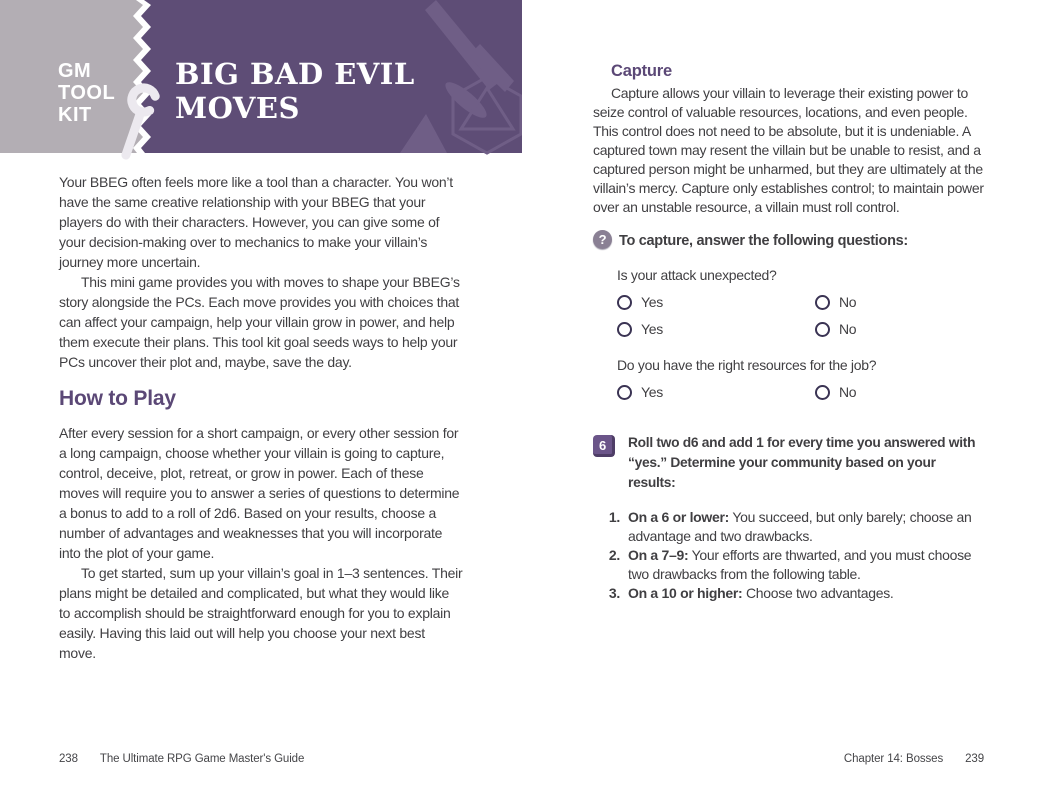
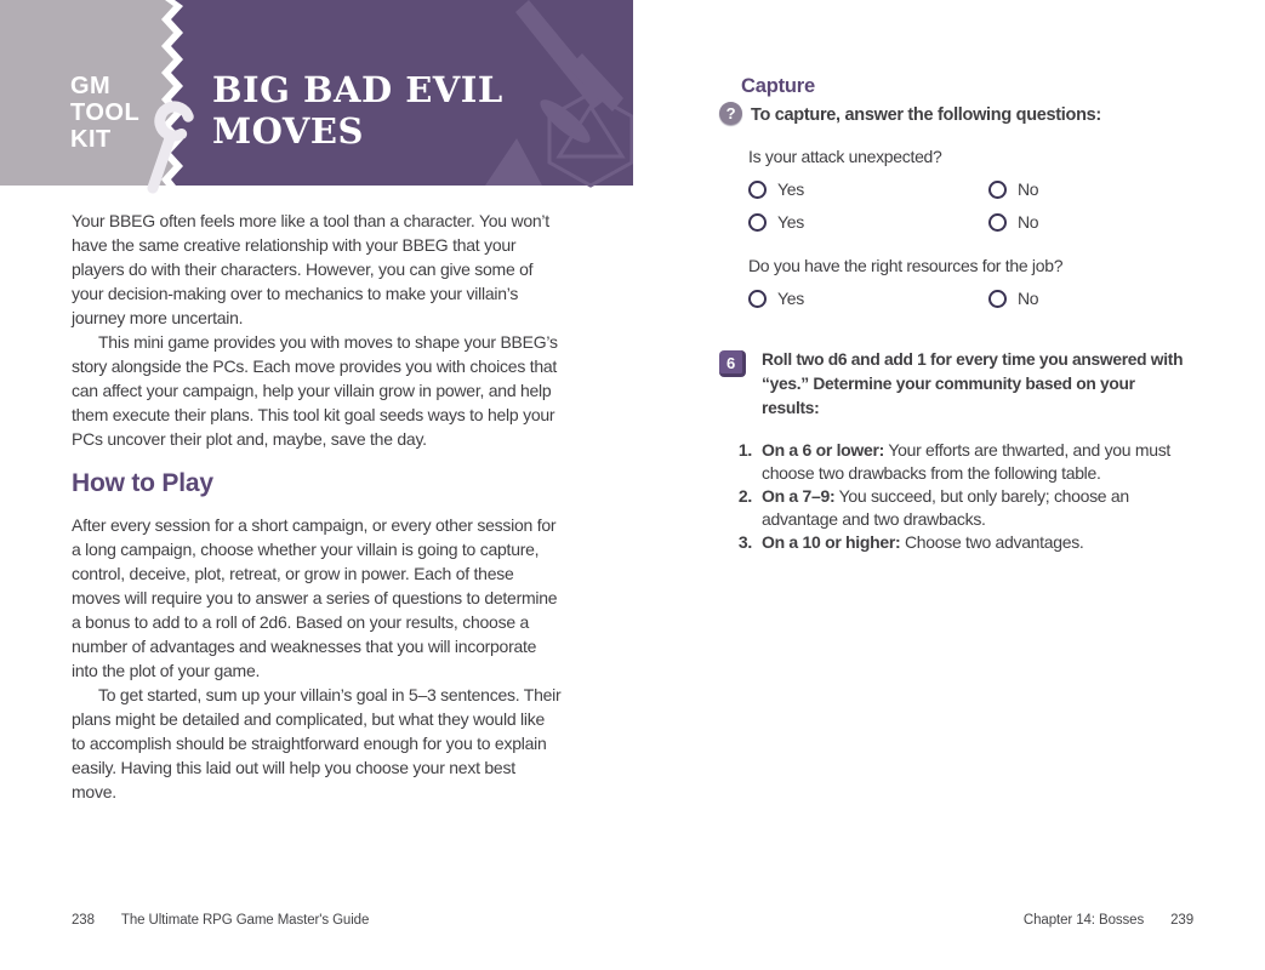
  GM
  TOOL
  KIT
  BIG BAD EVIL
  MOVES
  Your BBEG often feels more like a tool than a character. You won’t have the same creative relationship with your BBEG that your players do with their characters. However, you can give some of your decision-making over to mechanics to make your villain’s journey more uncertain.
  This mini game provides you with moves to shape your BBEG’s story alongside the PCs. Each move provides you with choices that can affect your campaign, help your villain grow in power, and help them execute their plans. This tool kit goal seeds ways to help your PCs uncover their plot and, maybe, save the day.
  How to Play
  After every session for a short campaign, or every other session for a long campaign, choose whether your villain is going to capture, control, deceive, plot, retreat, or grow in power. Each of these moves will require you to answer a series of questions to determine a bonus to add to a roll of 2d6. Based on your results, choose a number of advantages and weaknesses that you will incorporate into the plot of your game.
- To get started, sum up your villain’s goal in 1–3 sentences. Their plans might be detailed and complicated, but what they would like to accomplish should be straightforward enough for you to explain easily. Having this laid out will help you choose your next best move.
+ To get started, sum up your villain’s goal in 5–3 sentences. Their plans might be detailed and complicated, but what they would like to accomplish should be straightforward enough for you to explain easily. Having this laid out will help you choose your next best move.
  Capture
- Capture allows your villain to leverage their existing power to seize control of valuable resources, locations, and even people. This control does not need to be absolute, but it is undeniable. A captured town may resent the villain but be unable to resist, and a captured person might be unharmed, but they are ultimately at the villain’s mercy. Capture only establishes control; to maintain power over an unstable resource, a villain must roll control.
  ?
  To capture, answer the following questions:
  Is your attack unexpected?
  Yes
  No
  Yes
  No
  Do you have the right resources for the job?
  Yes
  No
  6
  Roll two d6 and add 1 for every time you answered with “yes.” Determine your community based on your results:
  1.
- On a 6 or lower: You succeed, but only barely; choose an advantage and two drawbacks.
+ On a 6 or lower: Your efforts are thwarted, and you must choose two drawbacks from the following table.
  2.
- On a 7–9: Your efforts are thwarted, and you must choose two drawbacks from the following table.
+ On a 7–9: You succeed, but only barely; choose an advantage and two drawbacks.
  3.
  On a 10 or higher: Choose two advantages.
  238
  The Ultimate RPG Game Master's Guide
  Chapter 14: Bosses
  239
